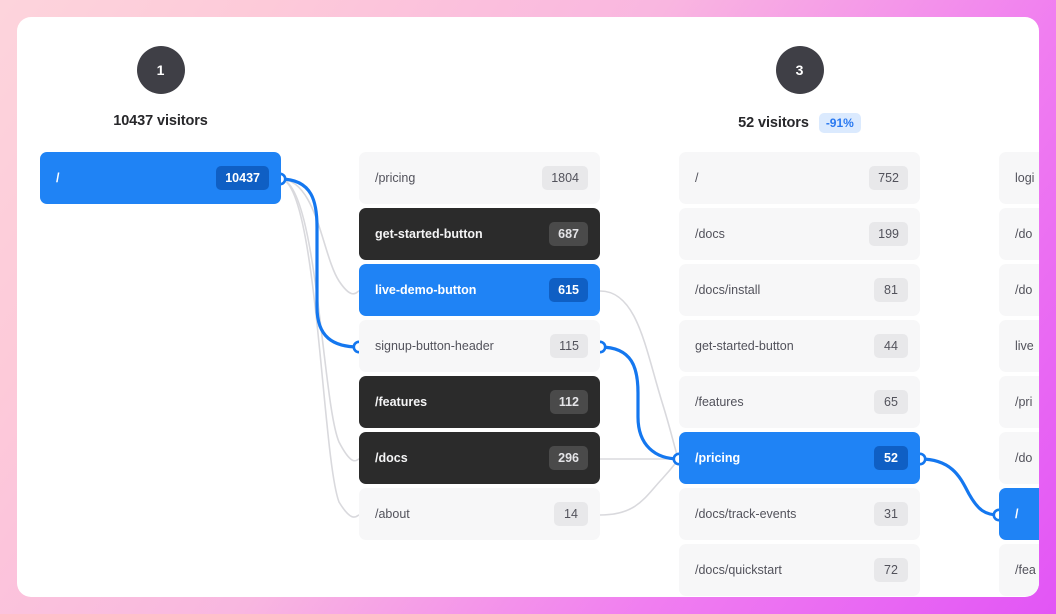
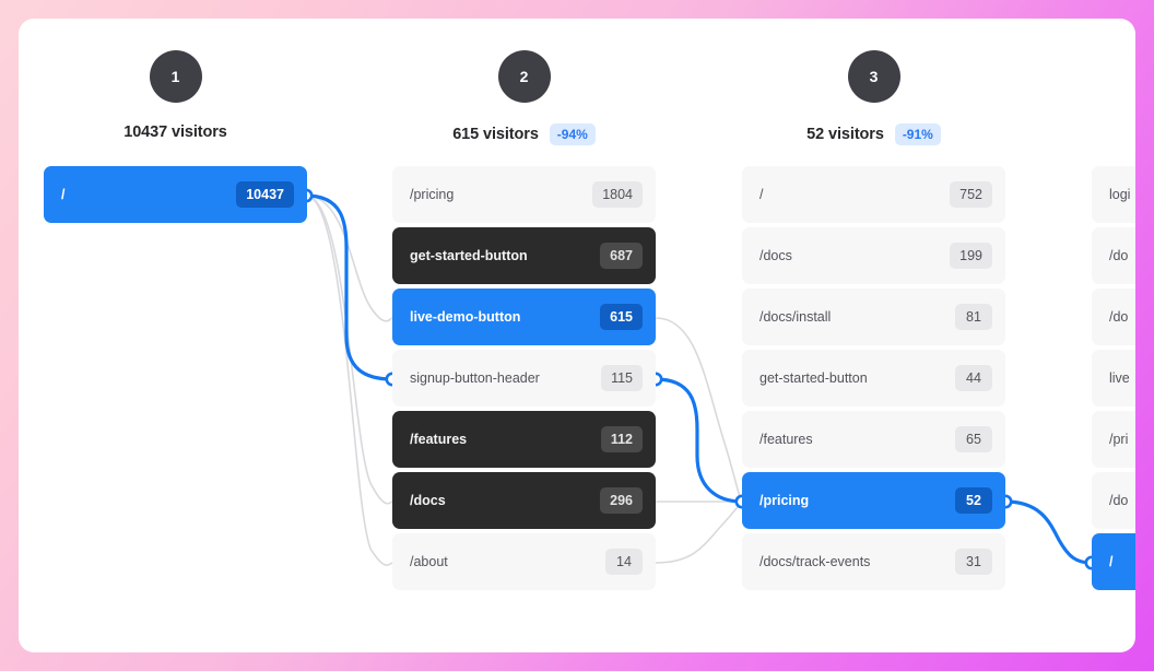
  1
  10437 visitors
+ 2
+ 615 visitors
+ -94%
  3
  52 visitors
  -91%
  /
  10437
  /pricing
  1804
  get-started-button
  687
  live-demo-button
  615
  signup-button-header
  115
  /features
  112
  /docs
  296
  /about
  14
  /
  752
  /docs
  199
  /docs/install
  81
  get-started-button
  44
  /features
  65
  /pricing
  52
  /docs/track-events
  31
- /docs/quickstart
- 72
  logi
  /do
  /do
  live
  /pri
  /do
  /
- /fea
